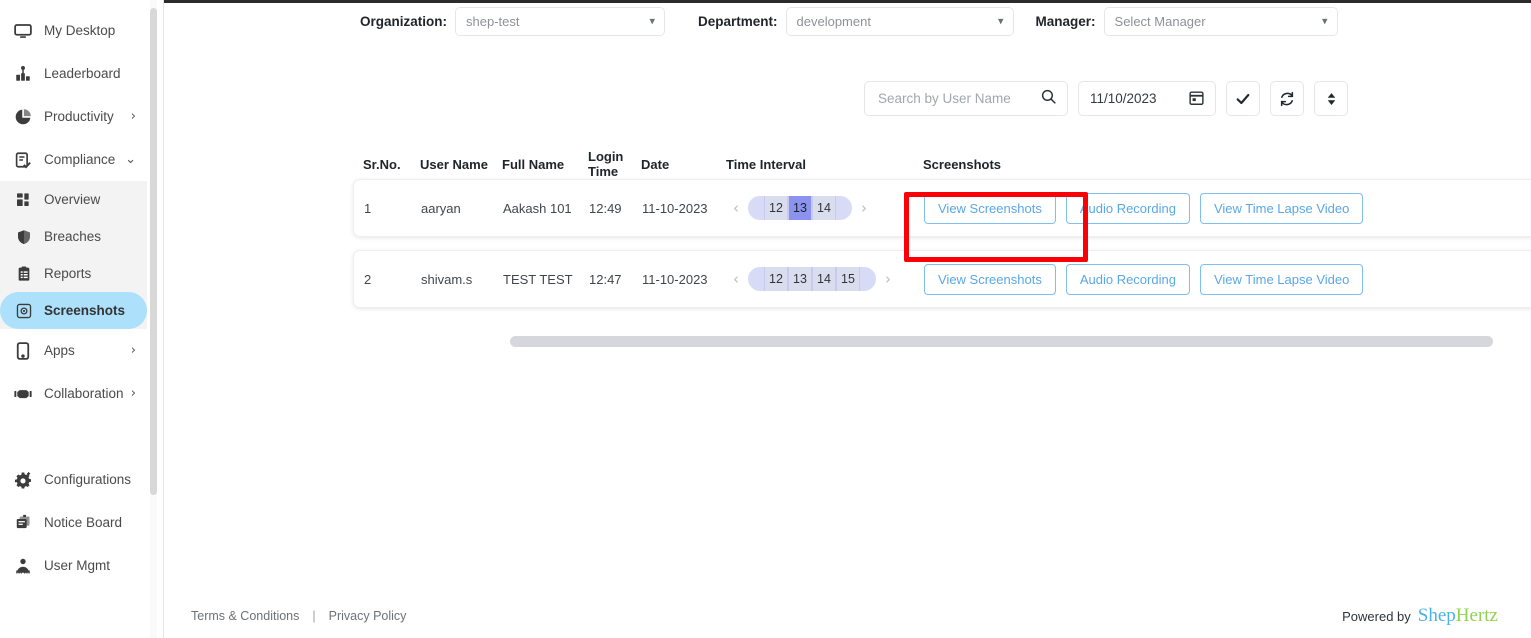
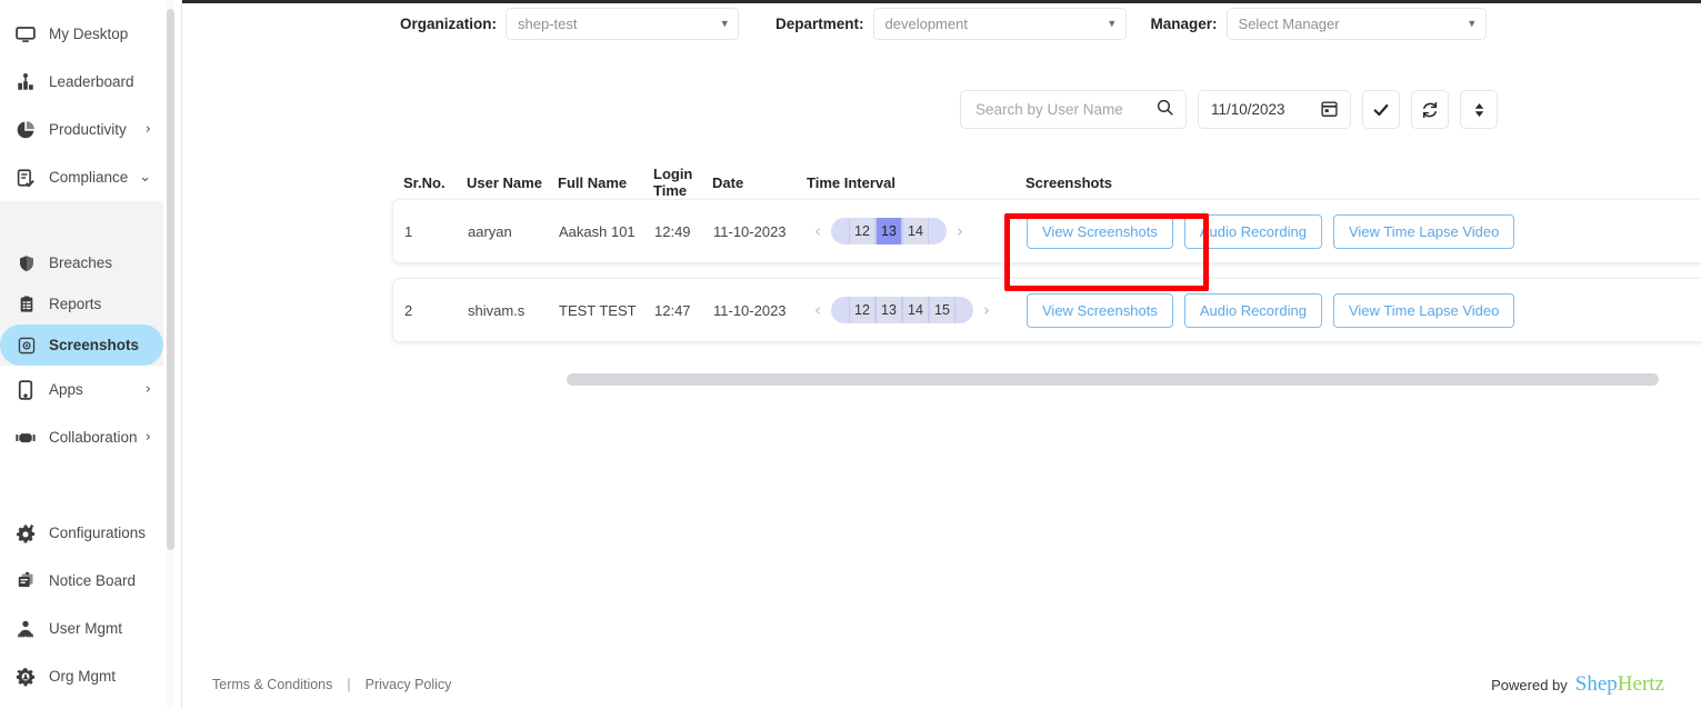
  My Desktop
  Leaderboard
  Productivity
  ›
  Compliance
  ⌄
- Overview
  Breaches
  Reports
  Screenshots
  Apps
  ›
  Collaboration
  ›
  Configurations
  Notice Board
  User Mgmt
+ Org Mgmt
  Organization:
  shep-test
  ▾
  Department:
  development
  ▾
  Manager:
  Select Manager
  ▾
  Search by User Name
  11/10/2023
  Sr.No.
  User Name
  Full Name
  Login Time
  Date
  Time Interval
  Screenshots
  1
  aaryan
  Aakash 101
  12:49
  11-10-2023
  ‹
  12
  13
  14
  ›
  View Screenshots
  Audio Recording
  View Time Lapse Video
  2
  shivam.s
  TEST TEST
  12:47
  11-10-2023
  ‹
  12
  13
  14
  15
  ›
  View Screenshots
  Audio Recording
  View Time Lapse Video
  Terms & Conditions
  |
  Privacy Policy
  Powered by
  ShepHertz
